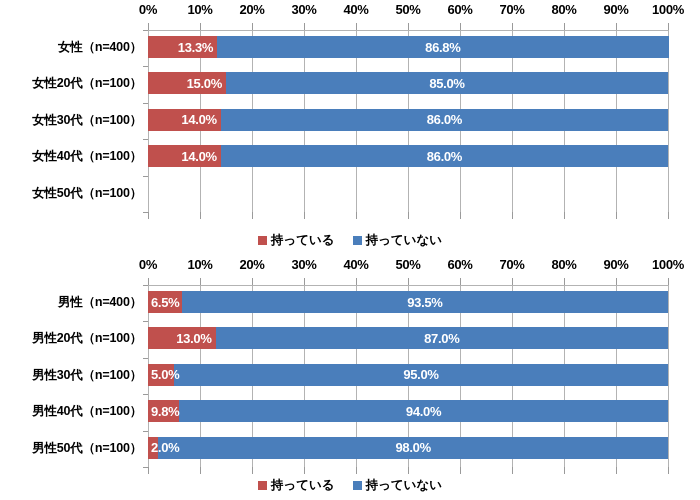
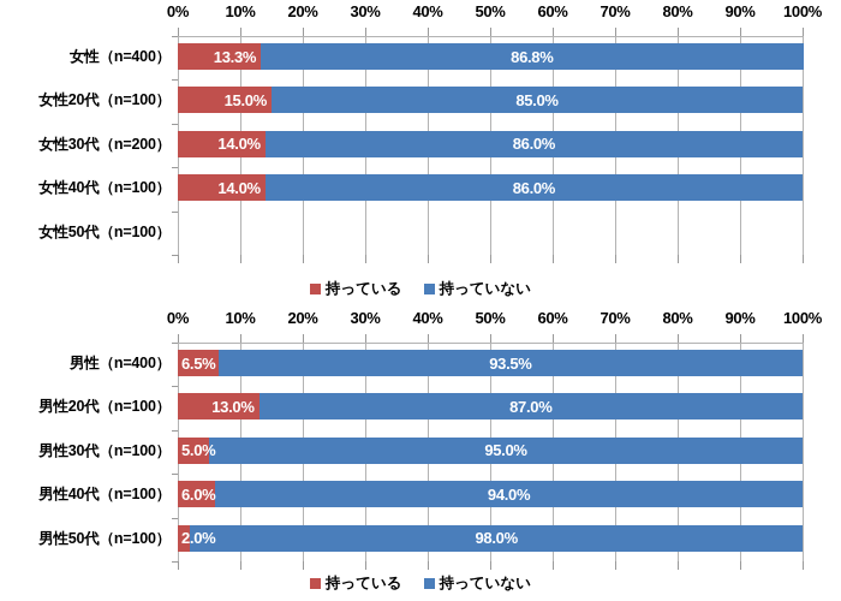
  0%
  10%
  20%
  30%
  40%
  50%
  60%
  70%
  80%
  90%
  100%
  13.3%
  86.8%
  15.0%
  85.0%
  14.0%
  86.0%
  14.0%
  86.0%
  持っている
  持っていない
  女性（n=400）
  女性20代（n=100）
- 女性30代（n=100）
+ 女性30代（n=200）
  女性40代（n=100）
  女性50代（n=100）
  0%
  10%
  20%
  30%
  40%
  50%
  60%
  70%
  80%
  90%
  100%
  6.5%
  93.5%
  13.0%
  87.0%
  5.0%
  95.0%
- 9.8%
+ 6.0%
  94.0%
  2.0%
  98.0%
  持っている
  持っていない
  男性（n=400）
  男性20代（n=100）
  男性30代（n=100）
  男性40代（n=100）
  男性50代（n=100）
